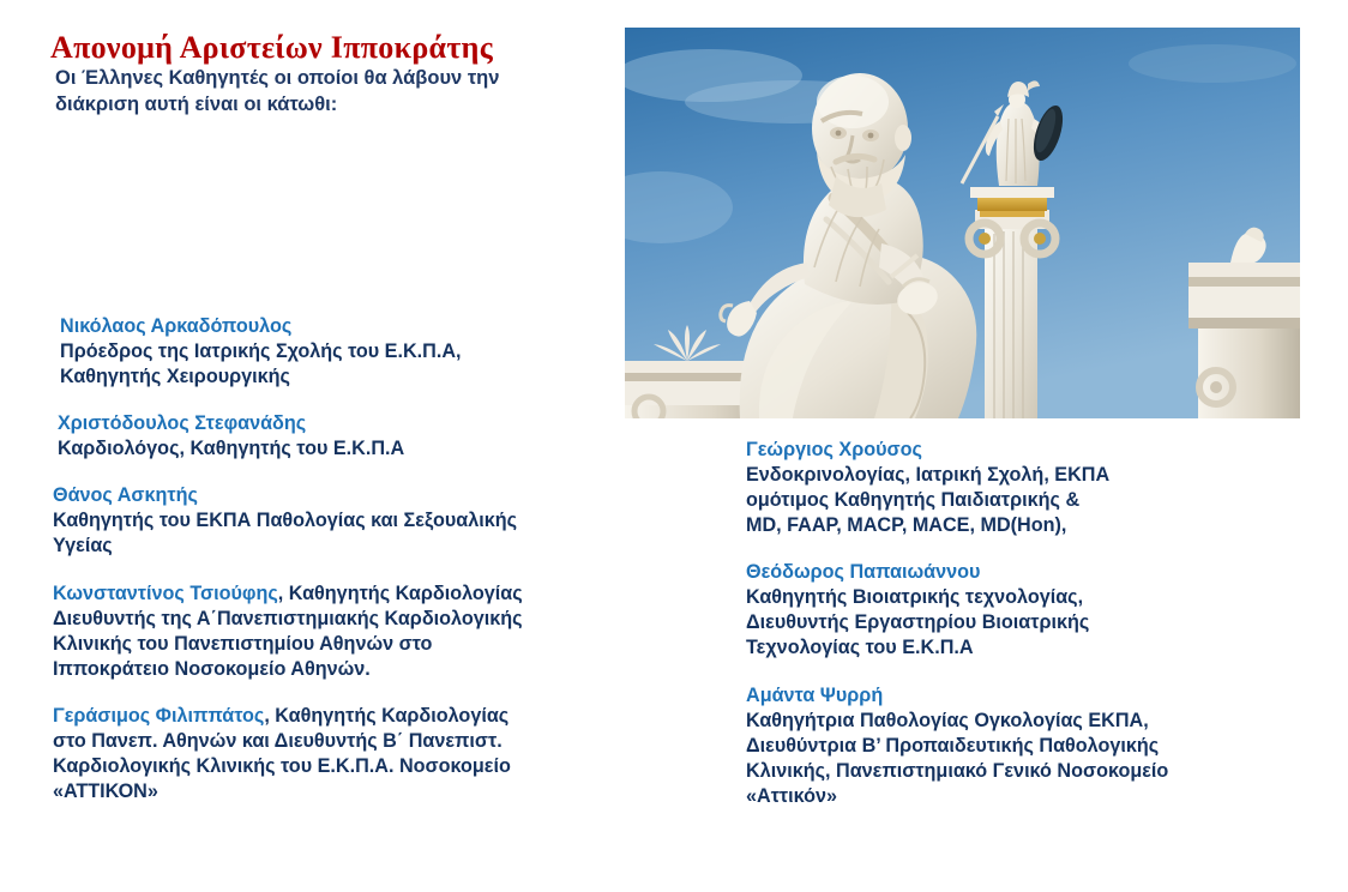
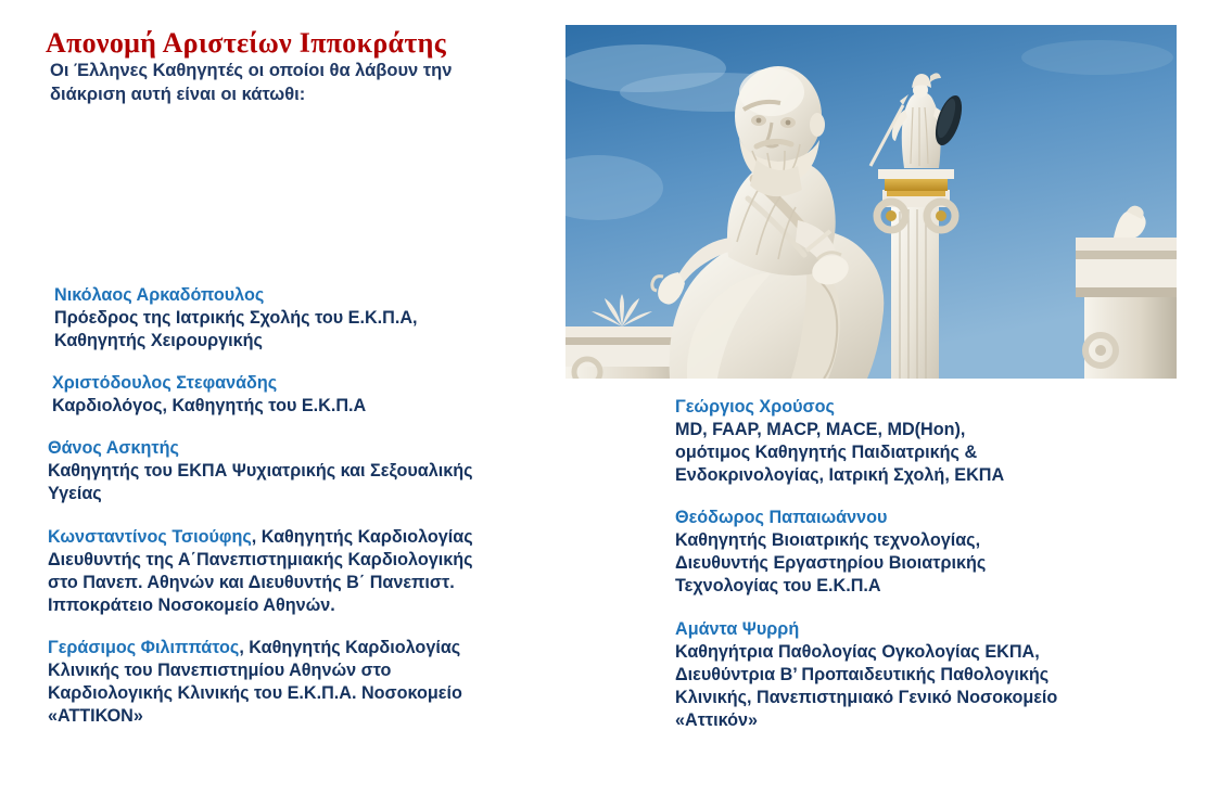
  Απονομή Αριστείων Ιπποκράτης
  Οι Έλληνες Καθηγητές οι οποίοι θα λάβουν την
  διάκριση αυτή είναι οι κάτωθι:
  Νικόλαος Αρκαδόπουλος
  Πρόεδρος της Ιατρικής Σχολής του Ε.Κ.Π.Α,
  Καθηγητής Χειρουργικής
  Χριστόδουλος Στεφανάδης
  Καρδιολόγος, Καθηγητής του Ε.Κ.Π.Α
  Θάνος Ασκητής
- Καθηγητής του ΕΚΠΑ Παθολογίας και Σεξουαλικής
+ Καθηγητής του ΕΚΠΑ Ψυχιατρικής και Σεξουαλικής
  Υγείας
  Κωνσταντίνος Τσιούφης, Καθηγητής Καρδιολογίας
  Διευθυντής της Α΄Πανεπιστημιακής Καρδιολογικής
- Κλινικής του Πανεπιστημίου Αθηνών στο
+ στο Πανεπ. Αθηνών και Διευθυντής Β΄ Πανεπιστ.
  Ιπποκράτειο Νοσοκομείο Αθηνών.
  Γεράσιμος Φιλιππάτος, Καθηγητής Καρδιολογίας
- στο Πανεπ. Αθηνών και Διευθυντής Β΄ Πανεπιστ.
+ Κλινικής του Πανεπιστημίου Αθηνών στο
  Καρδιολογικής Κλινικής του Ε.Κ.Π.Α. Νοσοκομείο
  «ΑΤΤΙΚΟΝ»
  Γεώργιος Χρούσος
- Ενδοκρινολογίας, Ιατρική Σχολή, ΕΚΠΑ
+ MD, FAAP, MACP, MACE, MD(Hon),
  ομότιμος Καθηγητής Παιδιατρικής &
- MD, FAAP, MACP, MACE, MD(Hon),
+ Ενδοκρινολογίας, Ιατρική Σχολή, ΕΚΠΑ
  Θεόδωρος Παπαιωάννου
  Καθηγητής Βιοιατρικής τεχνολογίας,
  Διευθυντής Εργαστηρίου Βιοιατρικής
  Τεχνολογίας του Ε.Κ.Π.Α
  Αμάντα Ψυρρή
  Καθηγήτρια Παθολογίας Ογκολογίας ΕΚΠΑ,
  Διευθύντρια Β’ Προπαιδευτικής Παθολογικής
  Κλινικής, Πανεπιστημιακό Γενικό Νοσοκομείο
  «Αττικόν»
